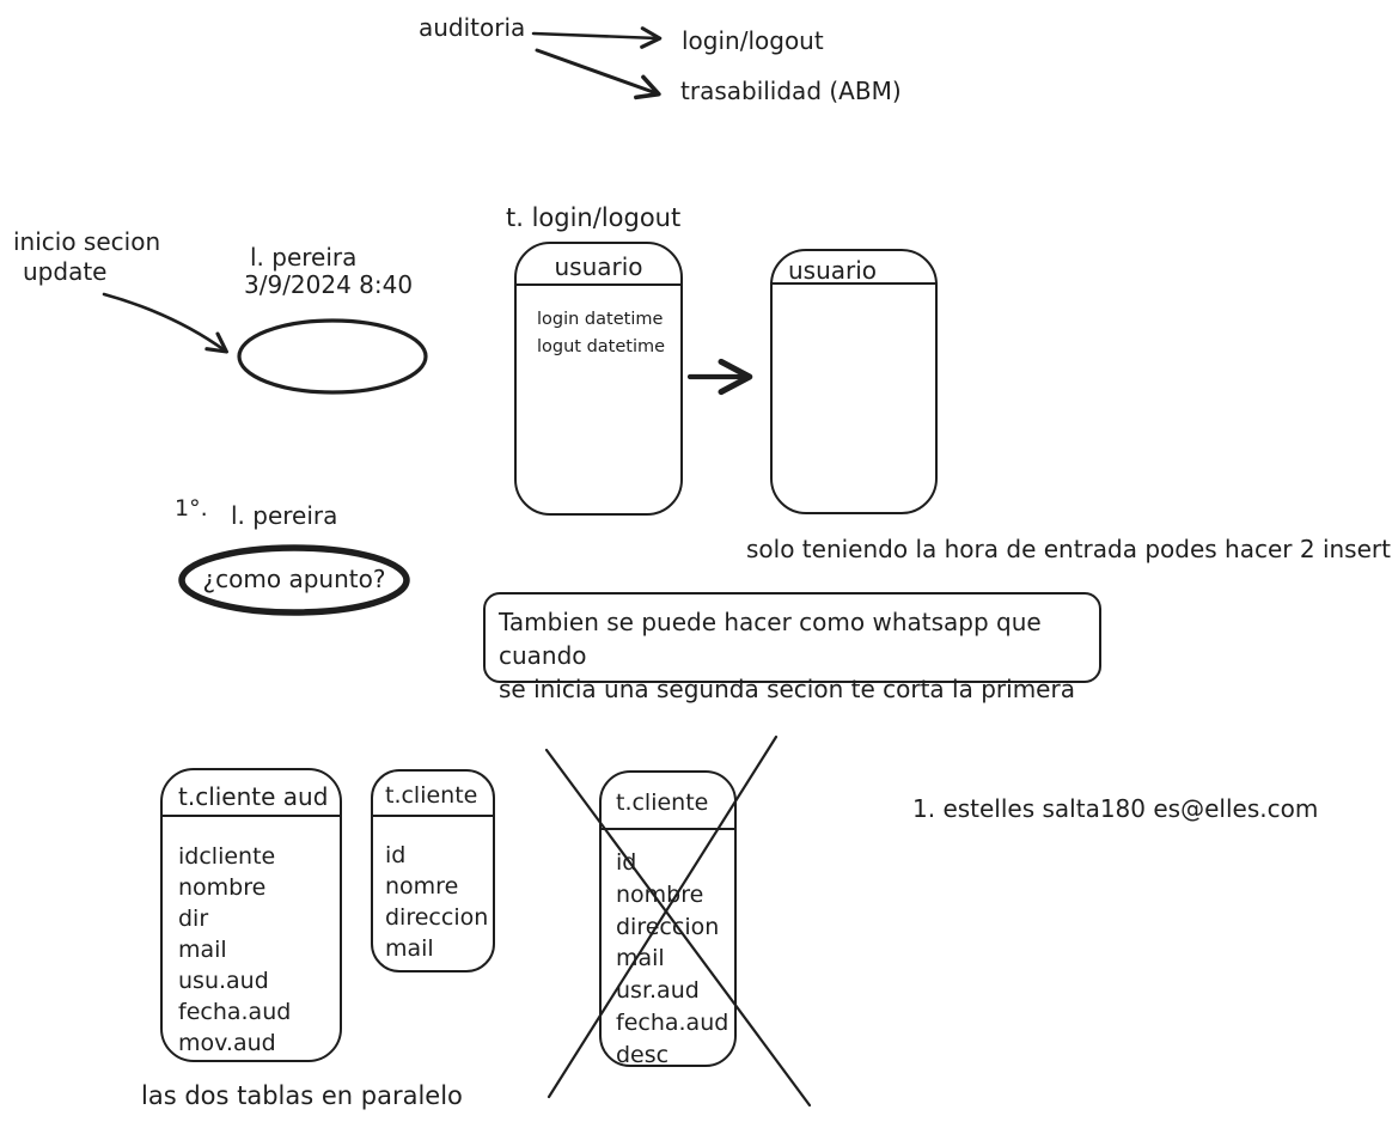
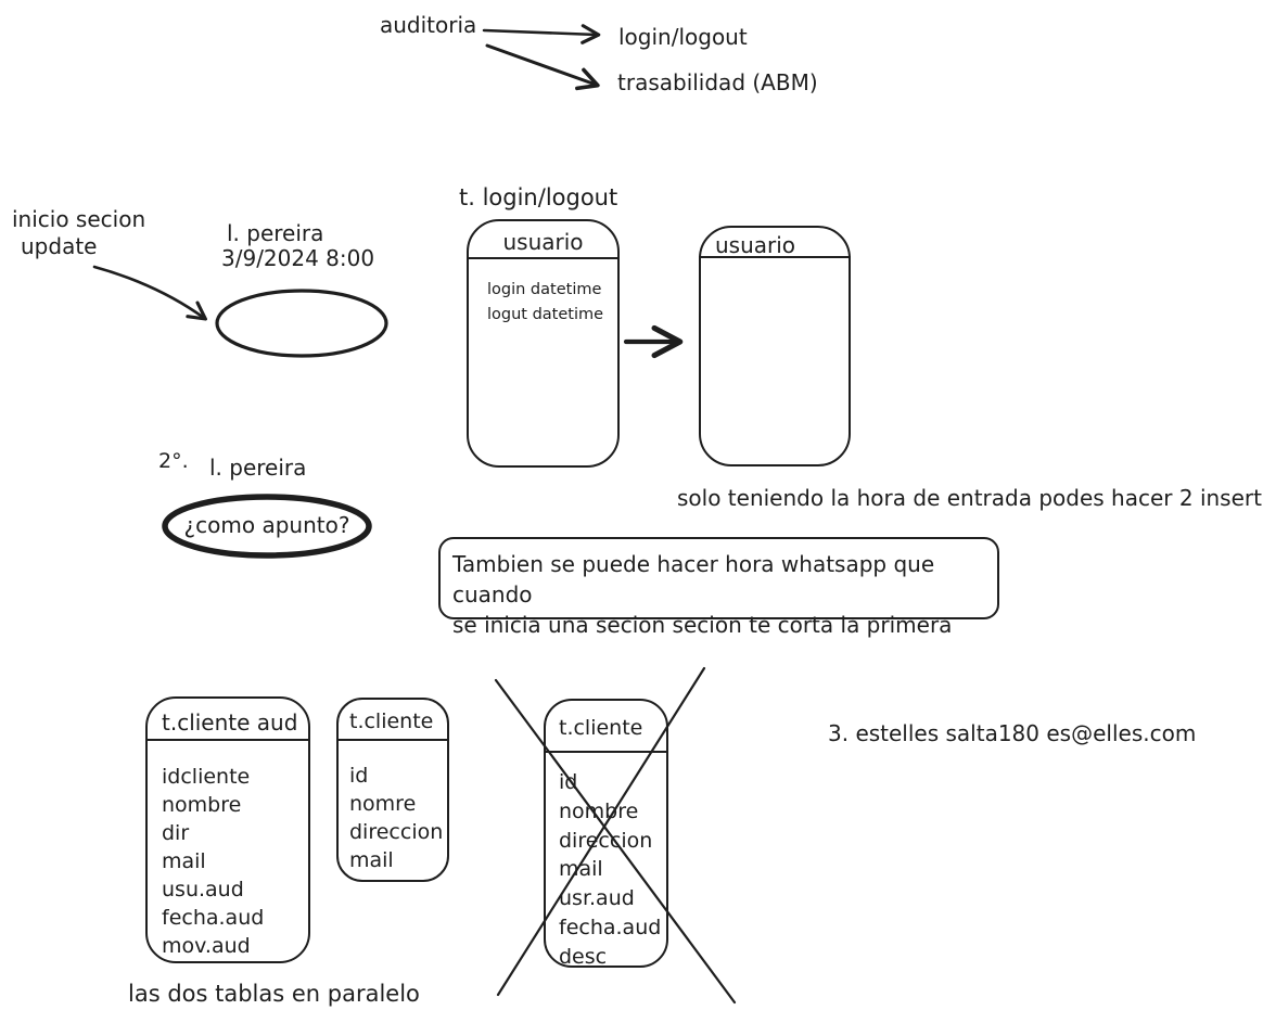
  auditoria
  login/logout
  trasabilidad (ABM)
  inicio secion
  update
  l. pereira
- 3/9/2024 8:40
+ 3/9/2024 8:00
  t. login/logout
  usuario
  login datetime
  logut datetime
  usuario
- 1°.
+ 2°.
  l. pereira
  ¿como apunto?
  solo teniendo la hora de entrada podes hacer 2 insert
- Tambien se puede hacer como whatsapp que cuando
+ Tambien se puede hacer hora whatsapp que cuando
- se inicia una segunda secion te corta la primera
+ se inicia una secion secion te corta la primera
  t.cliente aud
  idcliente
  nombre
  dir
  mail
  usu.aud
  fecha.aud
  mov.aud
  t.cliente
  id
  nomre
  direccion
  mail
  t.cliente
  id
  nombre
  direccion
  mail
  usr.aud
  fecha.aud
  desc
- 1. estelles salta180 es@elles.com
+ 3. estelles salta180 es@elles.com
  las dos tablas en paralelo
